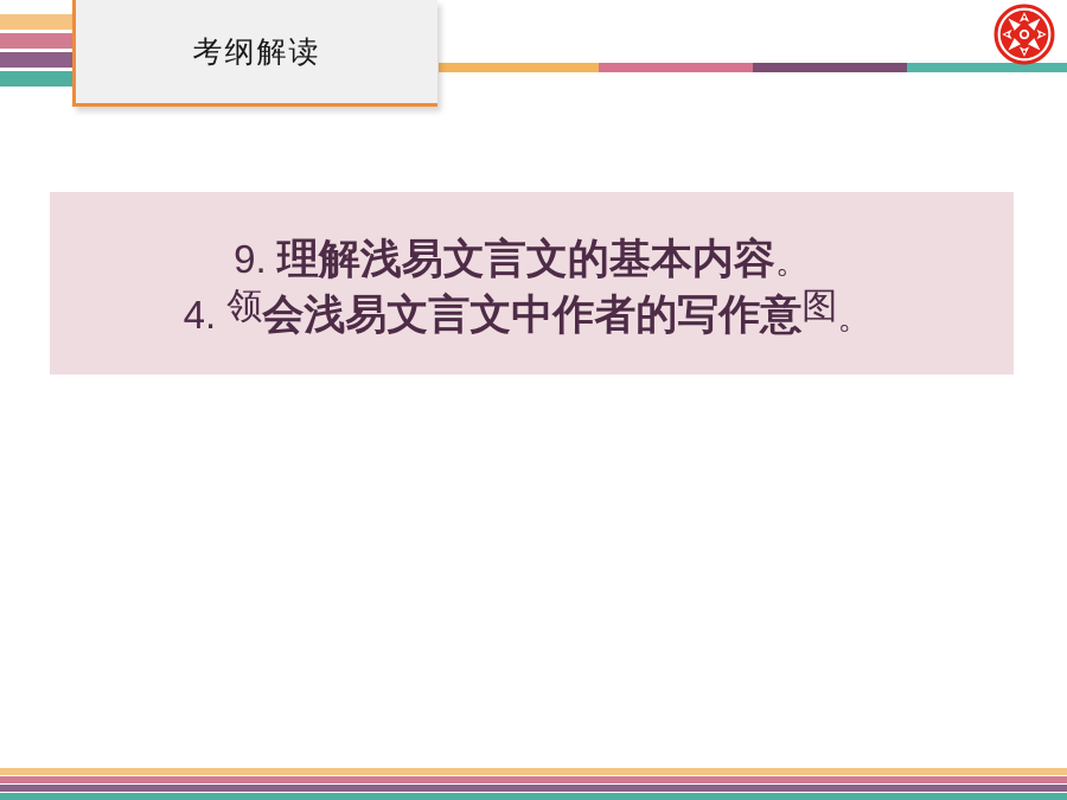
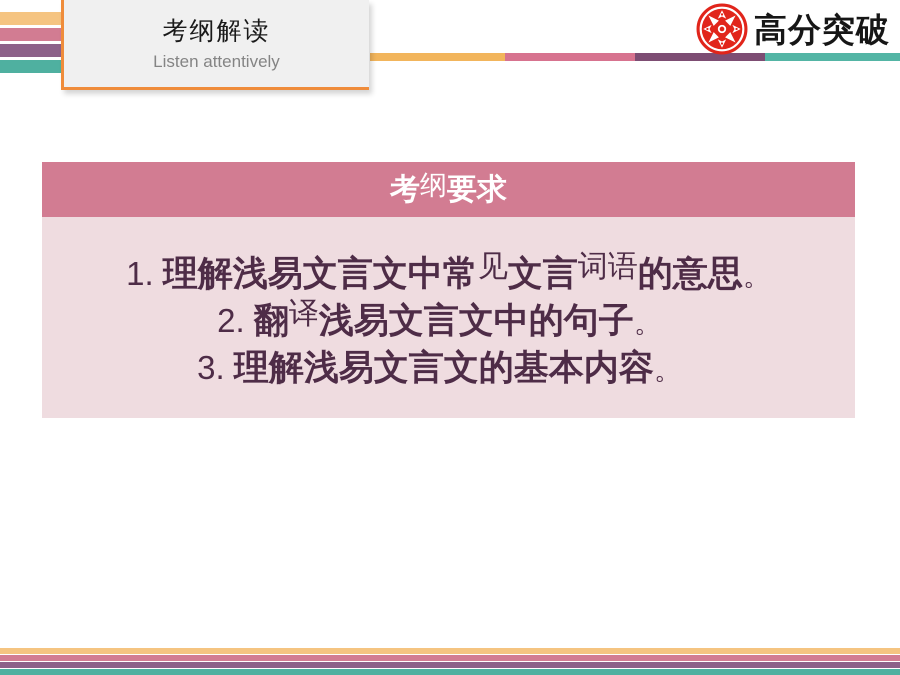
  考纲解读
+ Listen attentively
+ 高分突破
+ 考纲要求
+ 1. 理解浅易文言文中常见文言词语的意思。
+ 2. 翻译浅易文言文中的句子。
- 9. 理解浅易文言文的基本内容。
+ 3. 理解浅易文言文的基本内容。
- 4. 领会浅易文言文中作者的写作意图。
